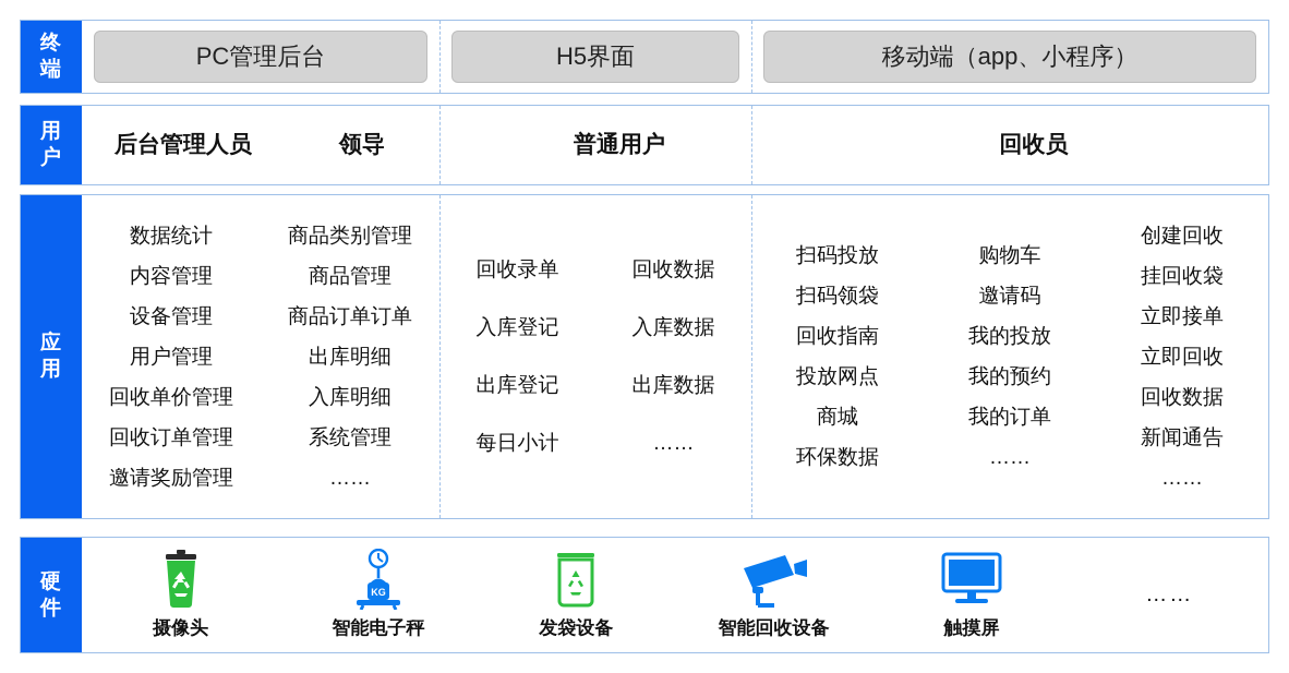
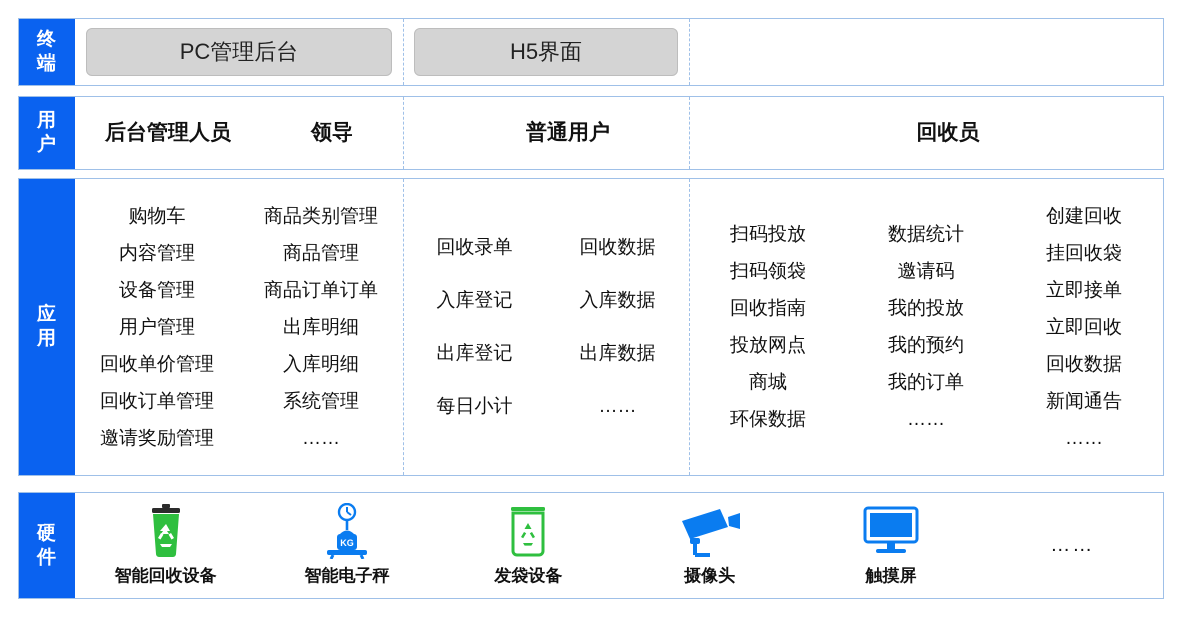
  终端
  PC管理后台
  H5界面
- 移动端（app、小程序）
  用户
  后台管理人员
  领导
  普通用户
  回收员
  应用
- 数据统计
+ 购物车
  内容管理
  设备管理
  用户管理
  回收单价管理
  回收订单管理
  邀请奖励管理
  商品类别管理
  商品管理
  商品订单订单
  出库明细
  入库明细
  系统管理
  ……
  回收录单
  入库登记
  出库登记
  每日小计
  回收数据
  入库数据
  出库数据
  ……
  扫码投放
  扫码领袋
  回收指南
  投放网点
  商城
  环保数据
- 购物车
+ 数据统计
  邀请码
  我的投放
  我的预约
  我的订单
  ……
  创建回收
  挂回收袋
  立即接单
  立即回收
  回收数据
  新闻通告
  ……
  硬件
- 摄像头
+ 智能回收设备
  KG
  智能电子秤
  发袋设备
- 智能回收设备
+ 摄像头
  触摸屏
  ……
